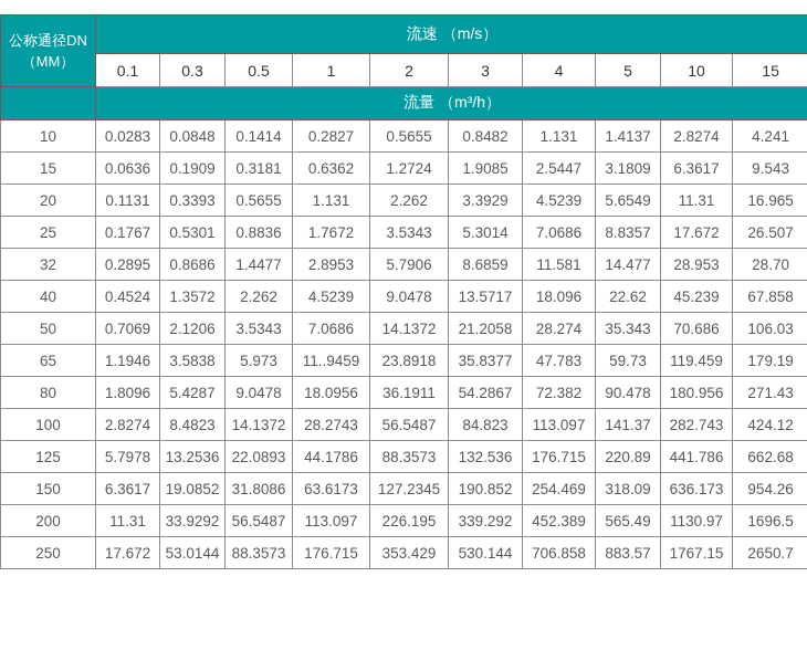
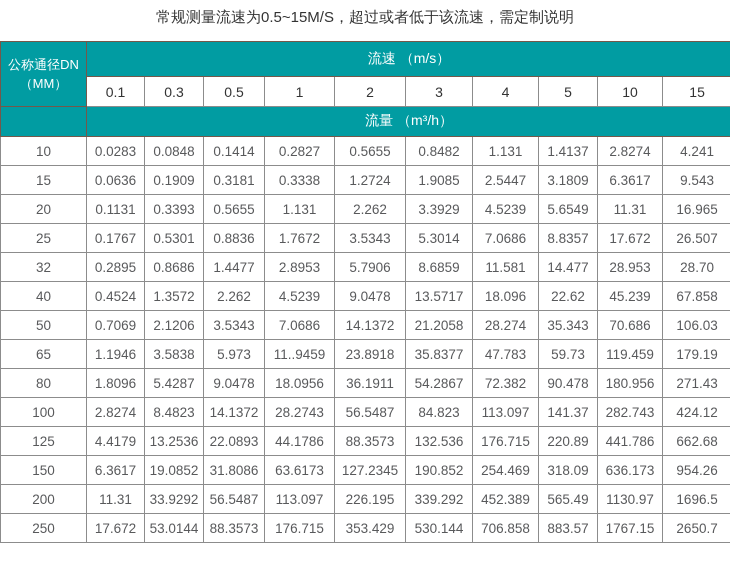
+ 常规测量流速为0.5~15M/S，超过或者低于该流速，需定制说明
  公称通径DN （MM）	流速 （m/s）
  0.1	0.3	0.5	1	2	3	4	5	10	15
  	流量 （m³/h）
  10	0.0283	0.0848	0.1414	0.2827	0.5655	0.8482	1.131	1.4137	2.8274	4.241
- 15	0.0636	0.1909	0.3181	0.6362	1.2724	1.9085	2.5447	3.1809	6.3617	9.543
+ 15	0.0636	0.1909	0.3181	0.3338	1.2724	1.9085	2.5447	3.1809	6.3617	9.543
  20	0.1131	0.3393	0.5655	1.131	2.262	3.3929	4.5239	5.6549	11.31	16.965
  25	0.1767	0.5301	0.8836	1.7672	3.5343	5.3014	7.0686	8.8357	17.672	26.507
  32	0.2895	0.8686	1.4477	2.8953	5.7906	8.6859	11.581	14.477	28.953	28.70
  40	0.4524	1.3572	2.262	4.5239	9.0478	13.5717	18.096	22.62	45.239	67.858
  50	0.7069	2.1206	3.5343	7.0686	14.1372	21.2058	28.274	35.343	70.686	106.03
  65	1.1946	3.5838	5.973	11..9459	23.8918	35.8377	47.783	59.73	119.459	179.19
  80	1.8096	5.4287	9.0478	18.0956	36.1911	54.2867	72.382	90.478	180.956	271.43
  100	2.8274	8.4823	14.1372	28.2743	56.5487	84.823	113.097	141.37	282.743	424.12
- 125	5.7978	13.2536	22.0893	44.1786	88.3573	132.536	176.715	220.89	441.786	662.68
+ 125	4.4179	13.2536	22.0893	44.1786	88.3573	132.536	176.715	220.89	441.786	662.68
  150	6.3617	19.0852	31.8086	63.6173	127.2345	190.852	254.469	318.09	636.173	954.26
  200	11.31	33.9292	56.5487	113.097	226.195	339.292	452.389	565.49	1130.97	1696.5
  250	17.672	53.0144	88.3573	176.715	353.429	530.144	706.858	883.57	1767.15	2650.7
